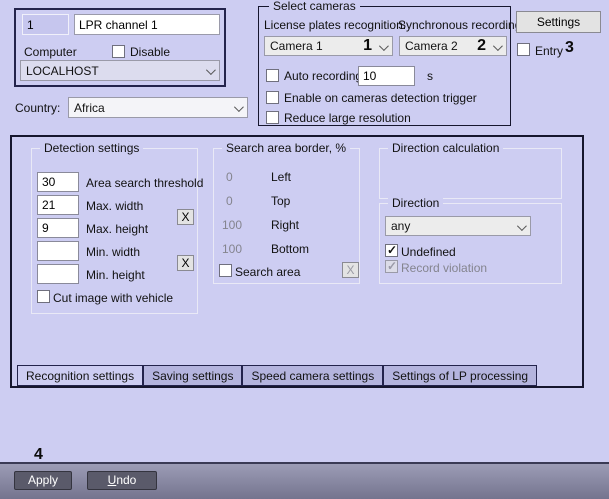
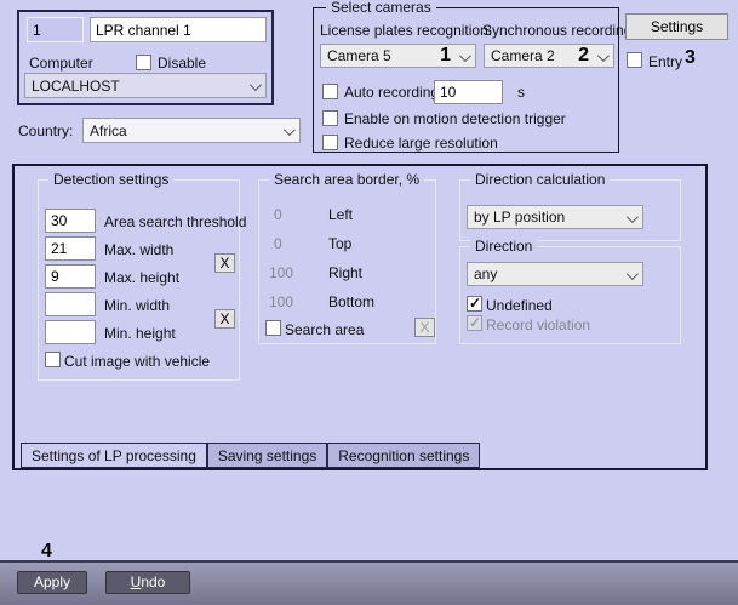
  1
  LPR channel 1
  Computer
  Disable
  LOCALHOST
  Country:
  Africa
  Select cameras
  License plates recognition:
  Synchronous recordin
- Camera 1
+ Camera 5
  1
  Camera 2
  2
  Auto recordin
  10
  s
- Enable on cameras detection trigger
+ Enable on motion detection trigger
  Reduce large resolution
  Settings
  Entry
  3
  Detection settings
  30
  Area search threshold
  21
  Max. width
  9
  Max. height
  Min. width
  Min. height
  X
  X
  Cut image with vehicle
  Search area border, %
  0
  Left
  0
  Top
  100
  Right
  100
  Bottom
  Search area
  X
  Direction calculation
+ by LP position
  Direction
  any
  Undefined
  Record violation
- Recognition settings
+ Settings of LP processing
  Saving settings
- Speed camera settings
- Settings of LP processing
+ Recognition settings
  4
  Apply
  Undo
